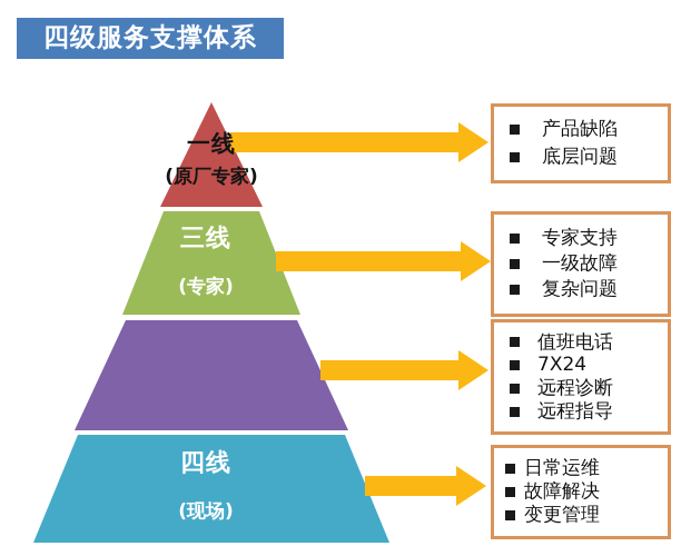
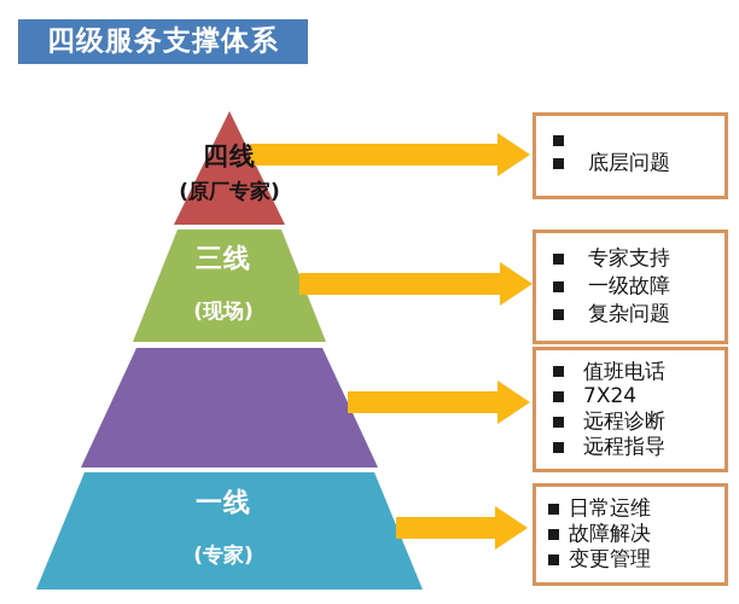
  四级服务支撑体系
- 一线
+ 四线
  (原厂专家)
  三线
- (专家)
+ (现场)
- 四线
+ 一线
- (现场)
+ (专家)
- 产品缺陷
  底层问题
  专家支持
  一级故障
  复杂问题
  值班电话
  7X24
  远程诊断
  远程指导
  日常运维
  故障解决
  变更管理
